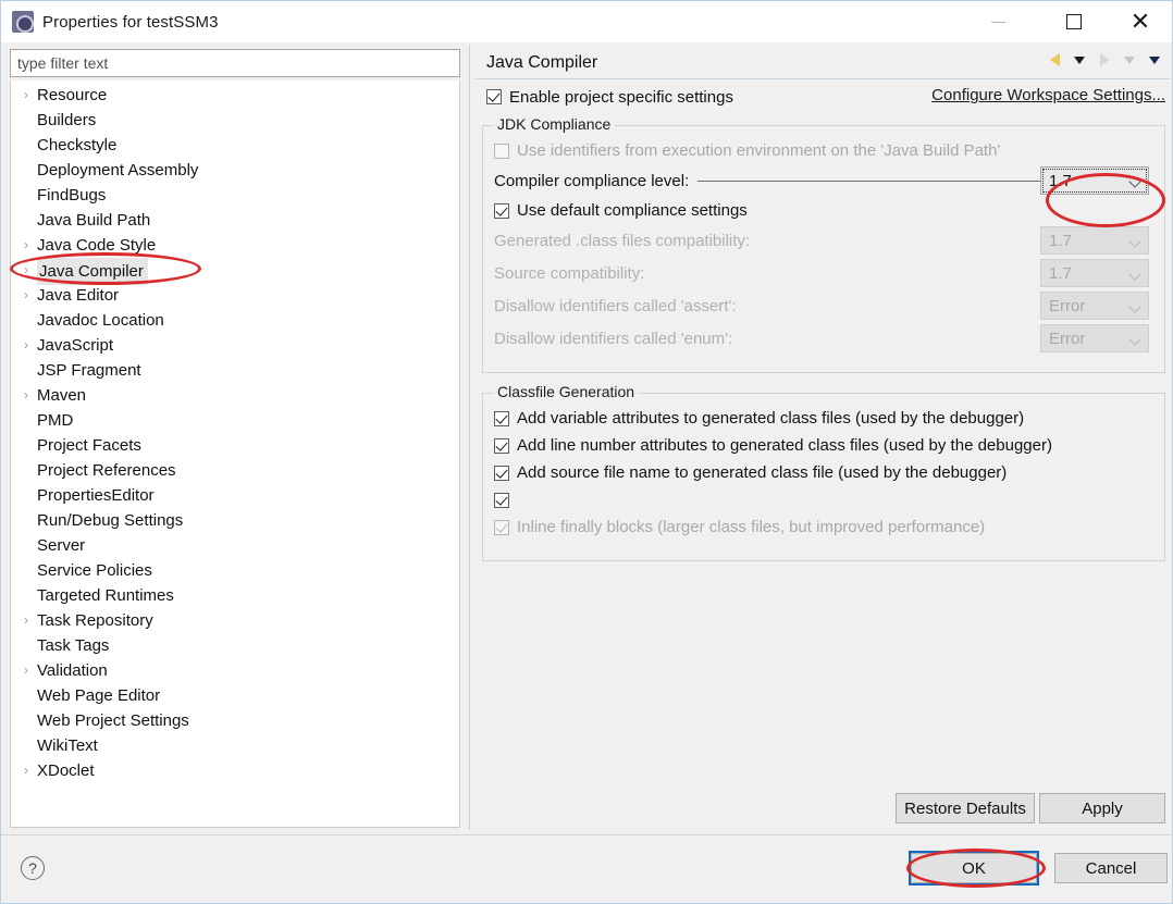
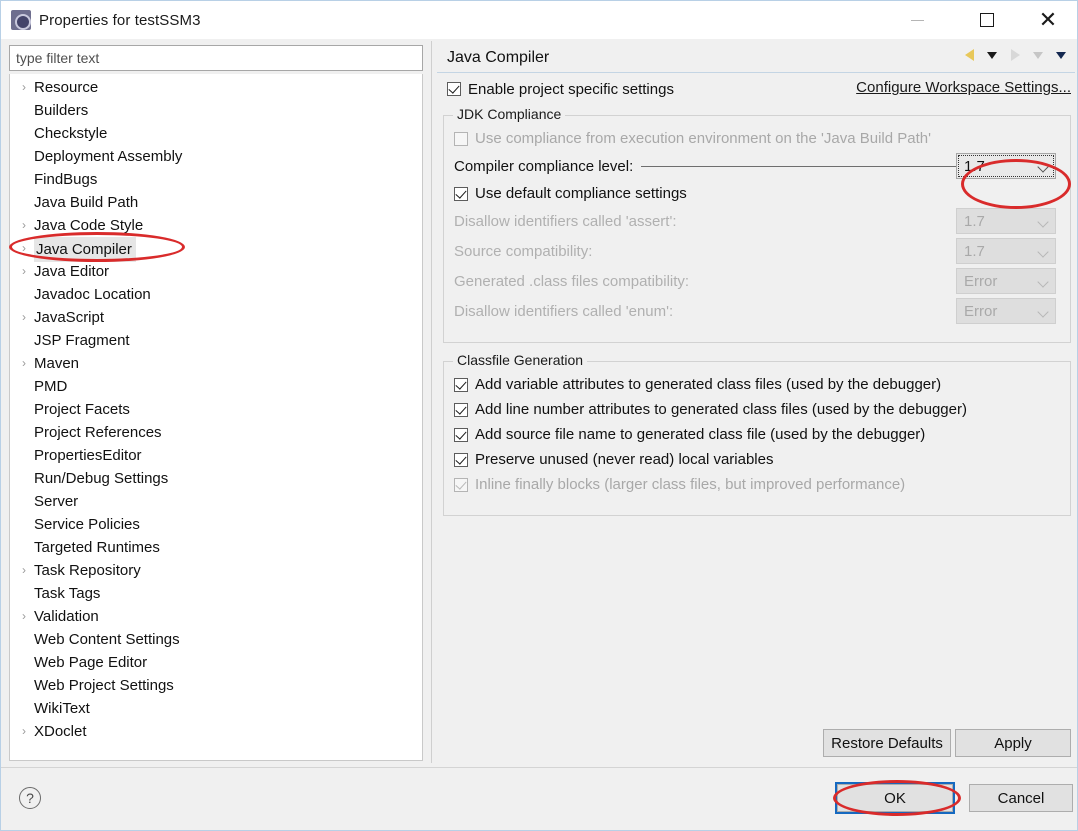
  Properties for testSSM3
  ✕
  type filter text
  ›
  Resource
  Builders
  Checkstyle
  Deployment Assembly
  FindBugs
  Java Build Path
  ›
  Java Code Style
  ›
  Java Compiler
  ›
  Java Editor
  Javadoc Location
  ›
  JavaScript
  JSP Fragment
  ›
  Maven
  PMD
  Project Facets
  Project References
  PropertiesEditor
  Run/Debug Settings
  Server
  Service Policies
  Targeted Runtimes
  ›
  Task Repository
  Task Tags
  ›
  Validation
+ Web Content Settings
  Web Page Editor
  Web Project Settings
  WikiText
  ›
  XDoclet
  Java Compiler
  Enable project specific settings
  Configure Workspace Settings...
  JDK Compliance
- Use identifiers from execution environment on the 'Java Build Path'
+ Use compliance from execution environment on the 'Java Build Path'
  Compiler compliance level:
  1.7
  Use default compliance settings
- Generated .class files compatibility:
+ Disallow identifiers called 'assert':
  1.7
  Source compatibility:
  1.7
- Disallow identifiers called 'assert':
+ Generated .class files compatibility:
  Error
  Disallow identifiers called 'enum':
  Error
  Classfile Generation
  Add variable attributes to generated class files (used by the debugger)
  Add line number attributes to generated class files (used by the debugger)
  Add source file name to generated class file (used by the debugger)
+ Preserve unused (never read) local variables
  Inline finally blocks (larger class files, but improved performance)
  Restore Defaults
  Apply
  ?
  OK
  Cancel
